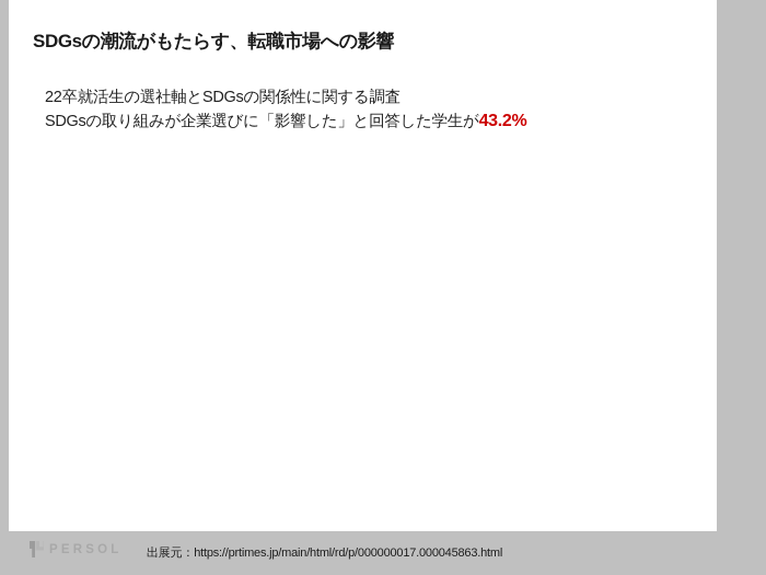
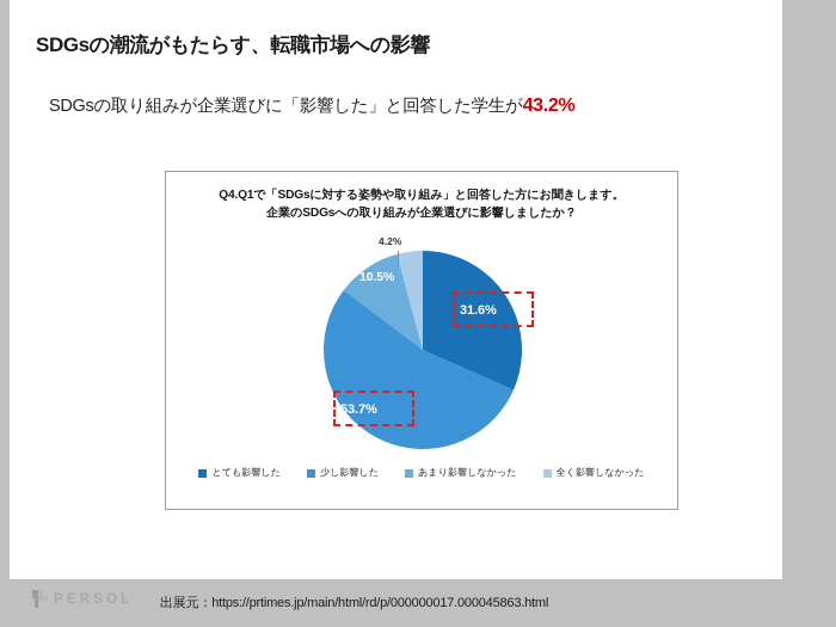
  SDGsの潮流がもたらす、転職市場への影響
- 22卒就活生の選社軸とSDGsの関係性に関する調査
  SDGsの取り組みが企業選びに「影響した」と回答した学生が43.2%
+ Q4.Q1で「SDGsに対する姿勢や取り組み」と回答した方にお聞きします。
+ 企業のSDGsへの取り組みが企業選びに影響しましたか？
+ 4.2%
+ 10.5%
+ 31.6%
+ 53.7%
+ とても影響した
+ 少し影響した
+ あまり影響しなかった
+ 全く影響しなかった
  PERSOL
  出展元：https://prtimes.jp/main/html/rd/p/000000017.000045863.html
